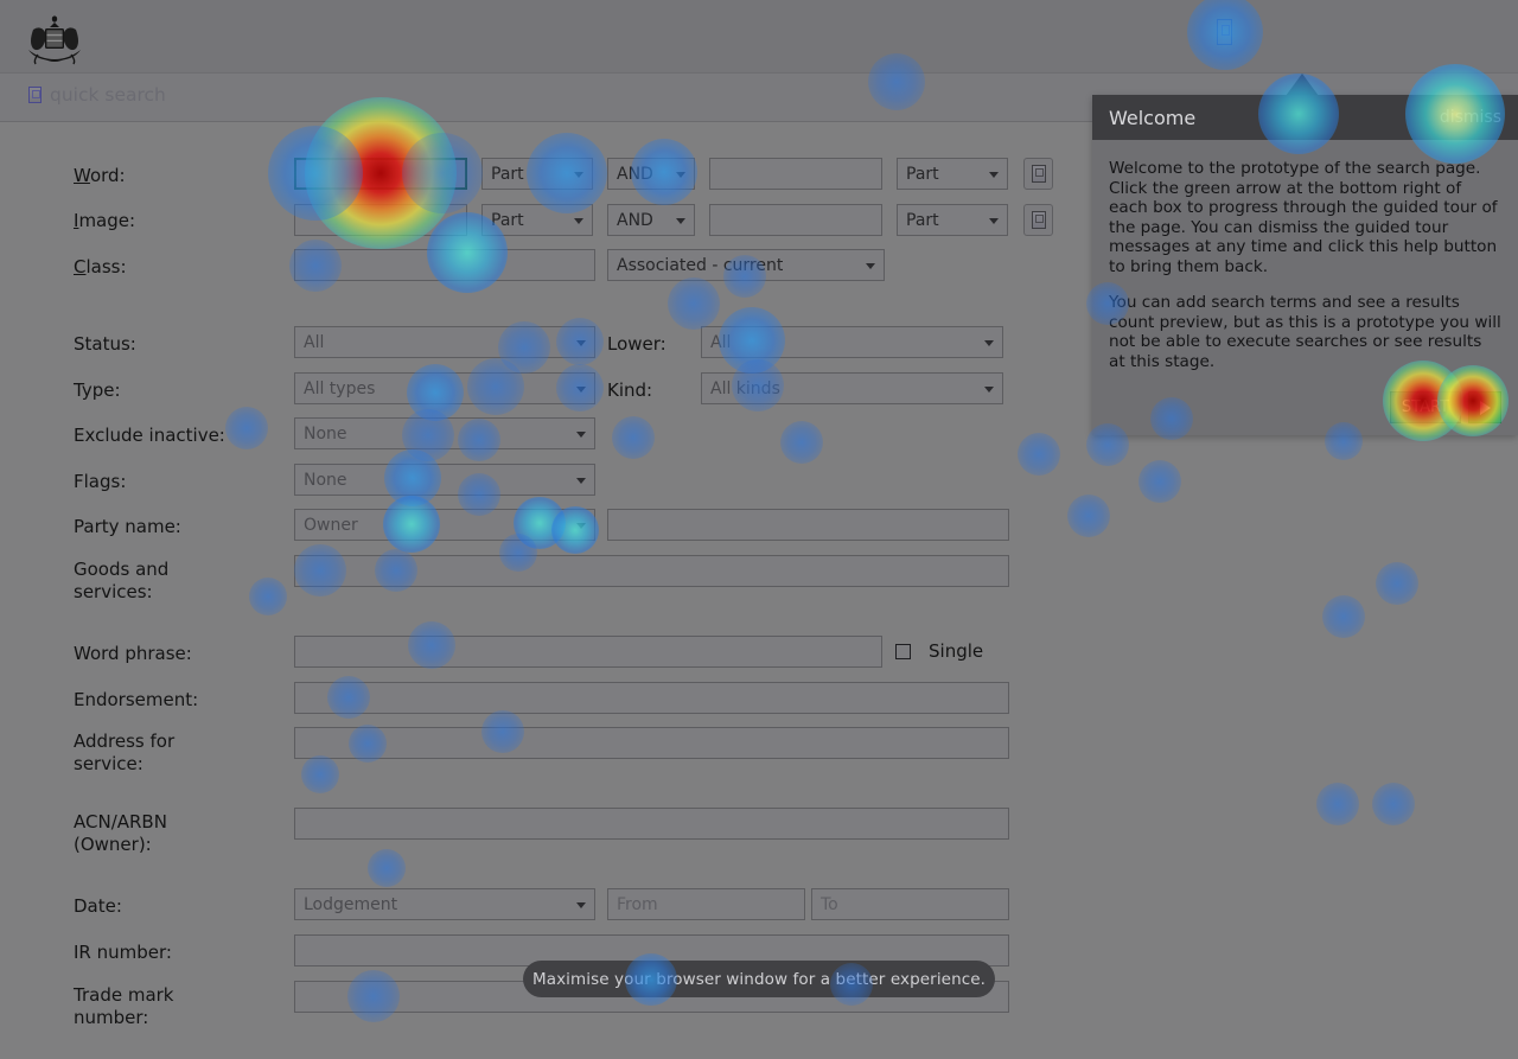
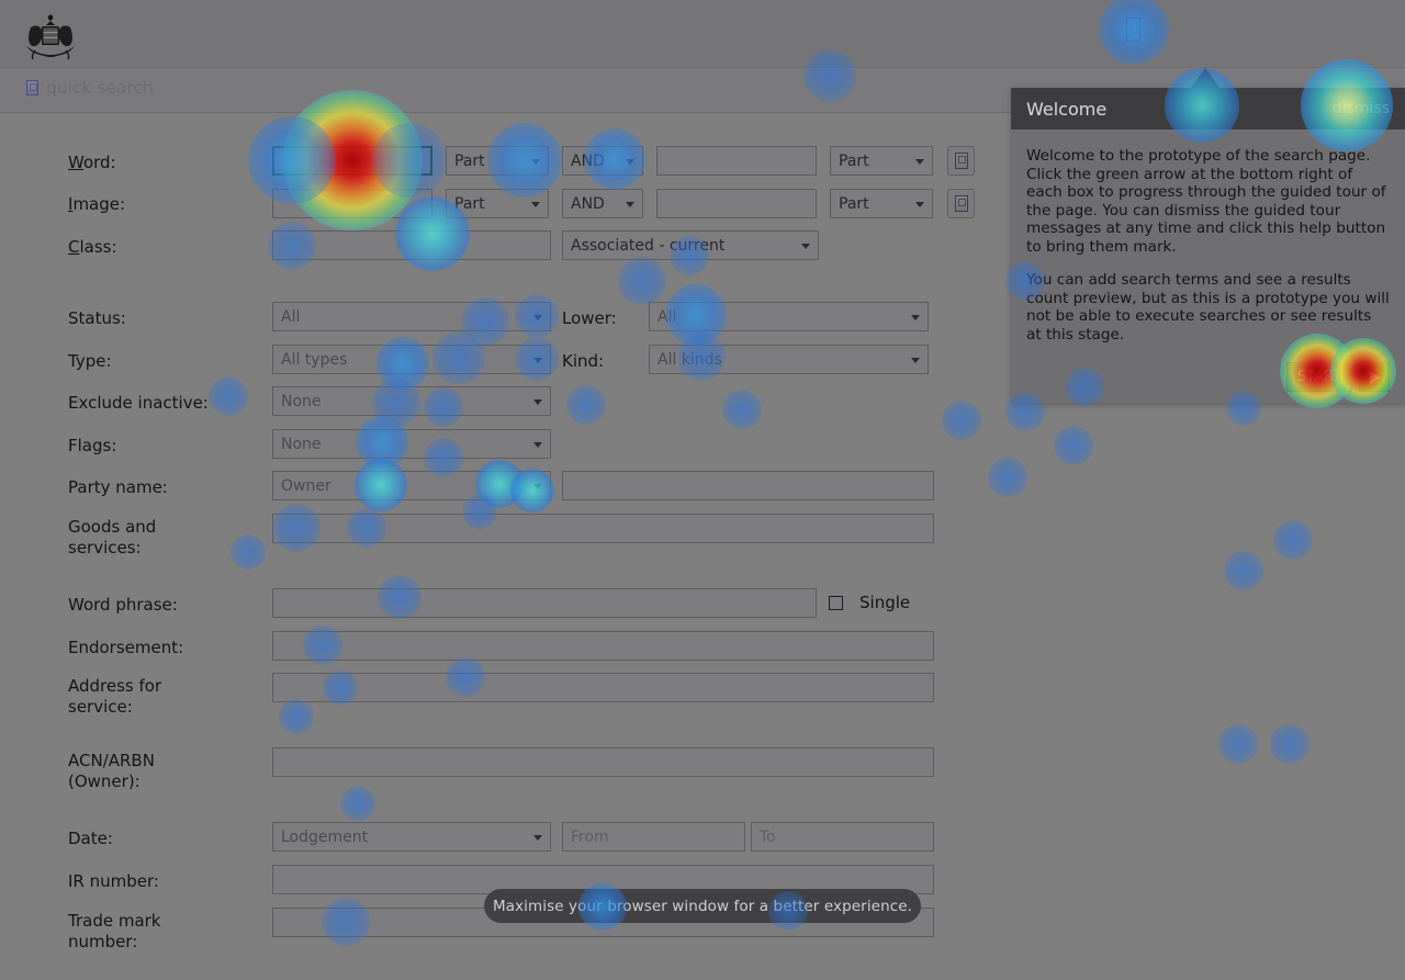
  Word:
  Part
  Part
  Image:
  Part
  AND
  Part
  Class:
  Associated -nt
  Status:
  All
  Lower:
  Type:
  All types
  Kind:
  Exclude inactive:
  None
  Flags:
  None
  Party name:
  Owner
  Goods and
  services:
  Word phrase:
  Single
  Endorsement:
  Address for
  service:
  ACN/ARBN
  (Owner):
  Date:
  Lodgement
  From
  To
  IR number:
  Trade mark
  number:
  Maximise yowser window for aer experience.
  Welcome
- Welcome to the prototype of the search page. Click the green arrow at the bottom right of each box to progress through the guided tour of the page. You can dismiss the guided tour messages at any time and click this help button to bring them back.
+ Welcome to the prototype of the search page. Click the green arrow at the bottom right of each box to progress through the guided tour of the page. You can dismiss the guided tour messages at any time and click this help button to bring them mark.
  u can add search terms and see a results ount preview, but as this is a prototype you will not be able to execute searches or see results at this stage.
